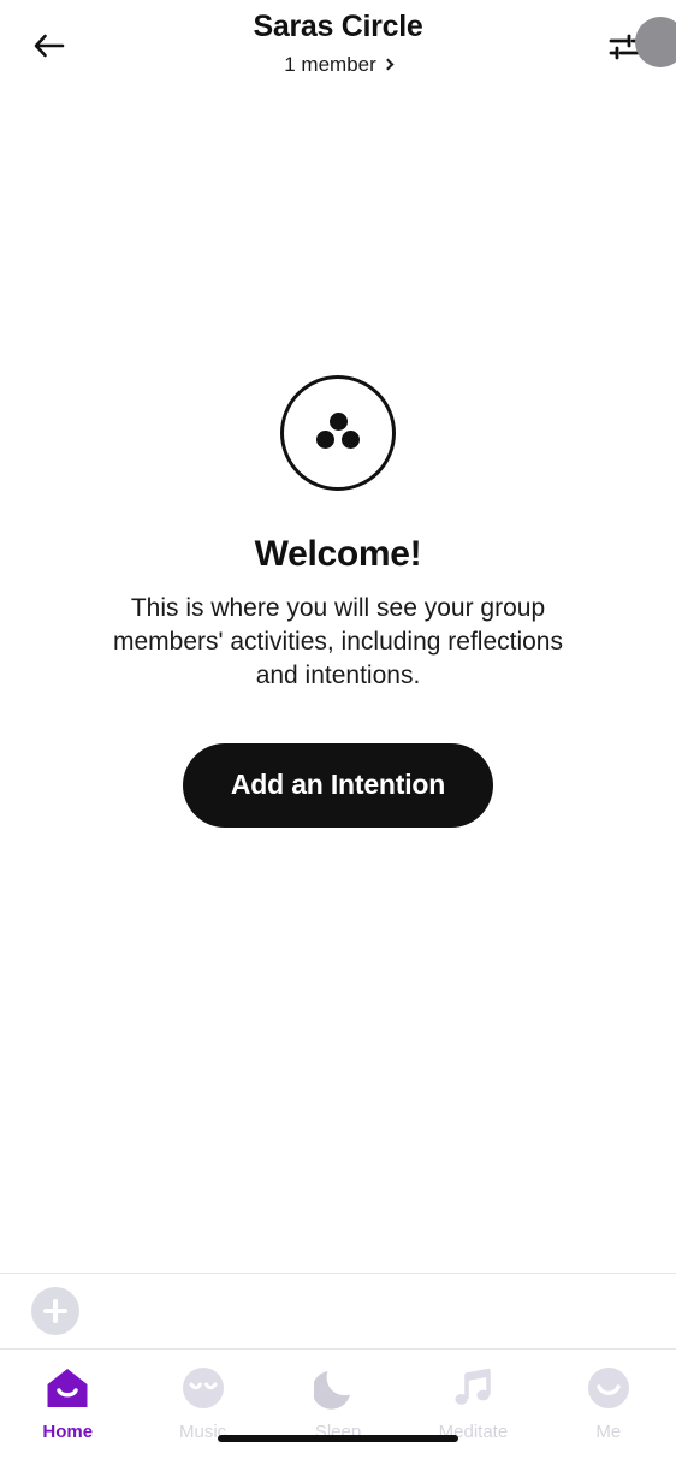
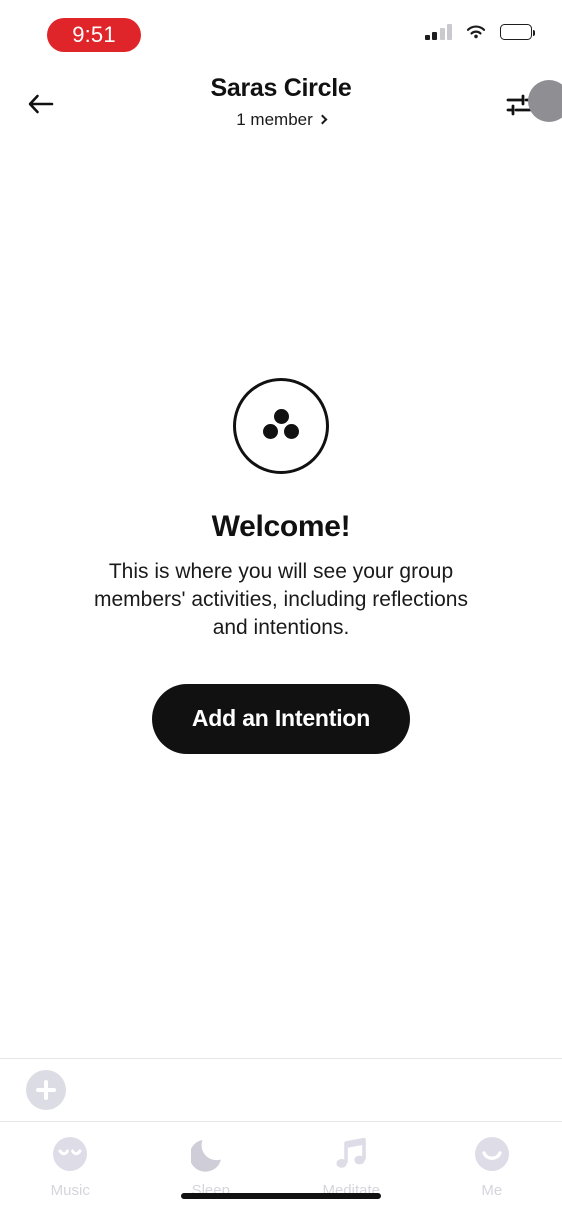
+ 9:51
  Saras Circle
  1 member
  Welcome!
  This is where you will see your group members' activities, including reflections and intentions.
  Add an Intention
- Home
  Music
  Sleep
  Meditate
  Me
